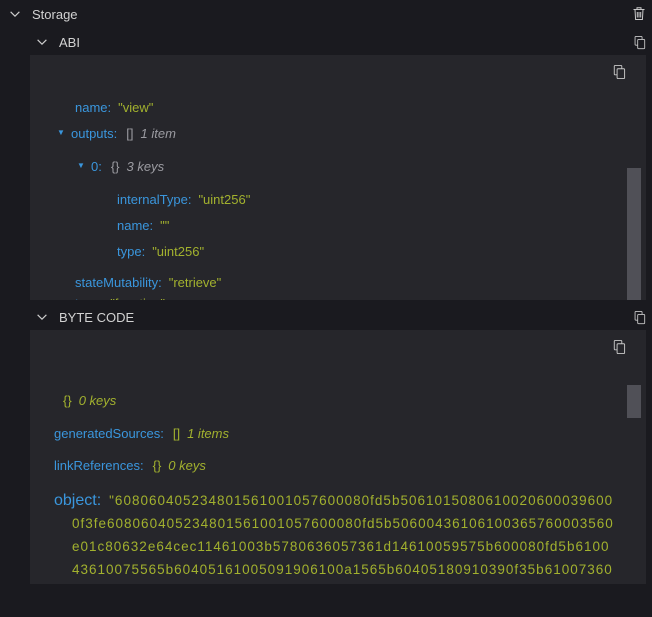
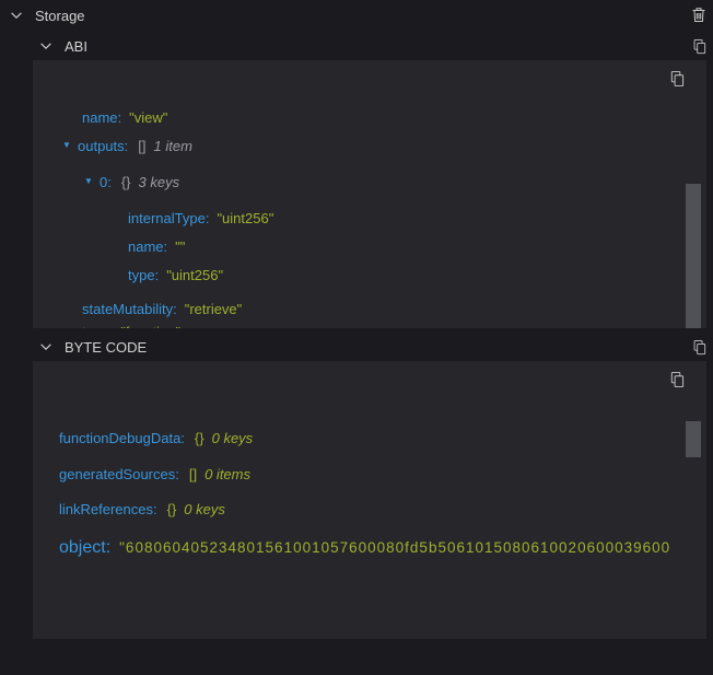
  Storage
  ABI
  name:
  "view"
  ▼
  outputs:
  []
  1 item
  ▼
  0:
  {}
  3 keys
  internalType:
  "uint256"
  name:
  ""
  type:
  "uint256"
  stateMutability:
  "retrieve"
  BYTE CODE
+ functionDebugData:
  {}
  0 keys
  generatedSources:
  []
- 1 items
+ 0 items
  linkReferences:
  {}
  0 keys
  object:
  "608060405234801561001057600080fd5b5061015080610020600039600
- 0f3fe608060405234801561001057600080fd5b50600436106100365760003560
- e01c80632e64cec11461003b5780636057361d14610059575b600080fd5b6100
- 43610075565b60405161005091906100a1565b60405180910390f35b61007360
